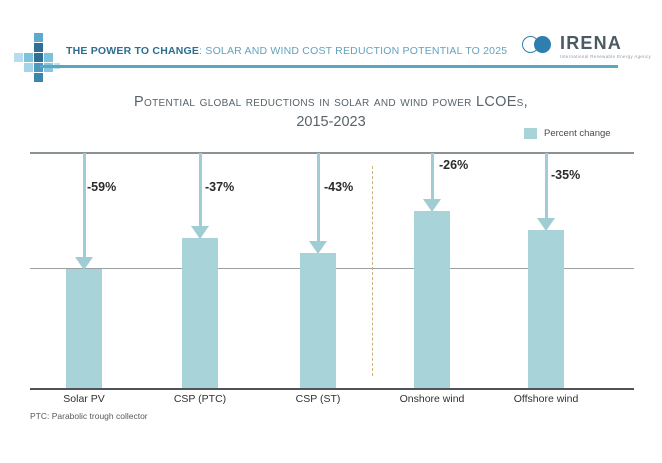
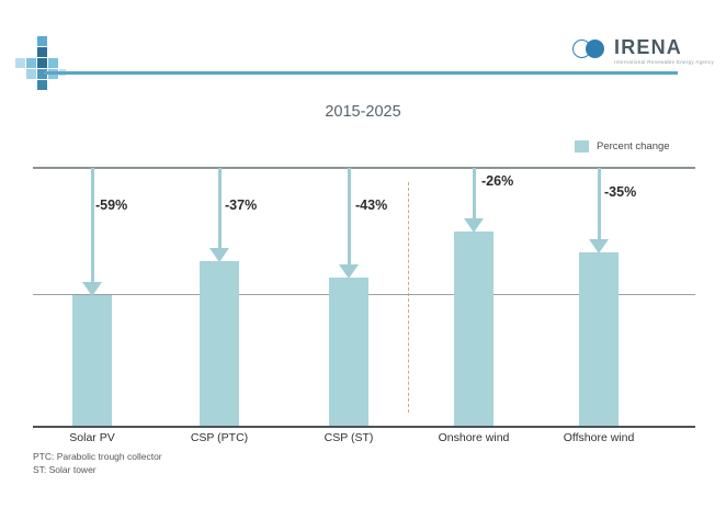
- THE POWER TO CHANGE: SOLAR AND WIND COST REDUCTION POTENTIAL TO 2025
  IRENA
- Potential global reductions in solar and wind power LCOEs,
- 2015-2023
+ 2015-2025
  Percent change
  -59%
  -37%
  -43%
  -26%
  -35%
  Solar PV
  CSP (PTC)
  CSP (ST)
  Onshore wind
  Offshore wind
  PTC: Parabolic trough collector
+ ST: Solar tower
